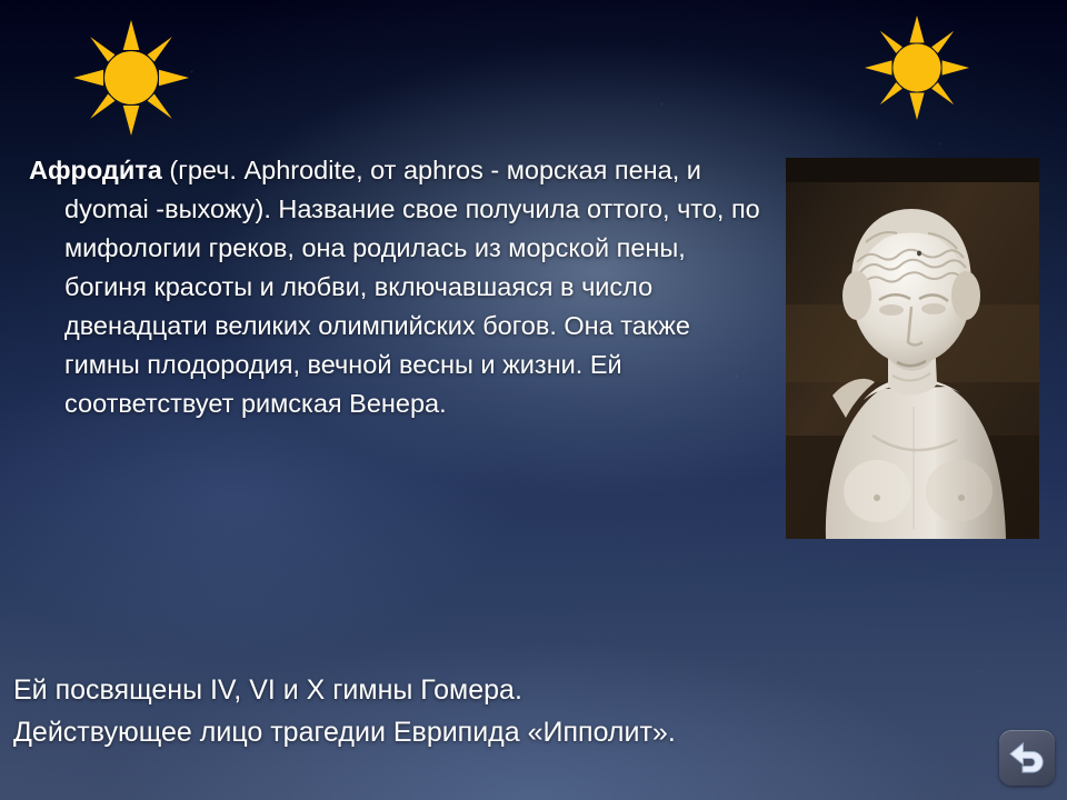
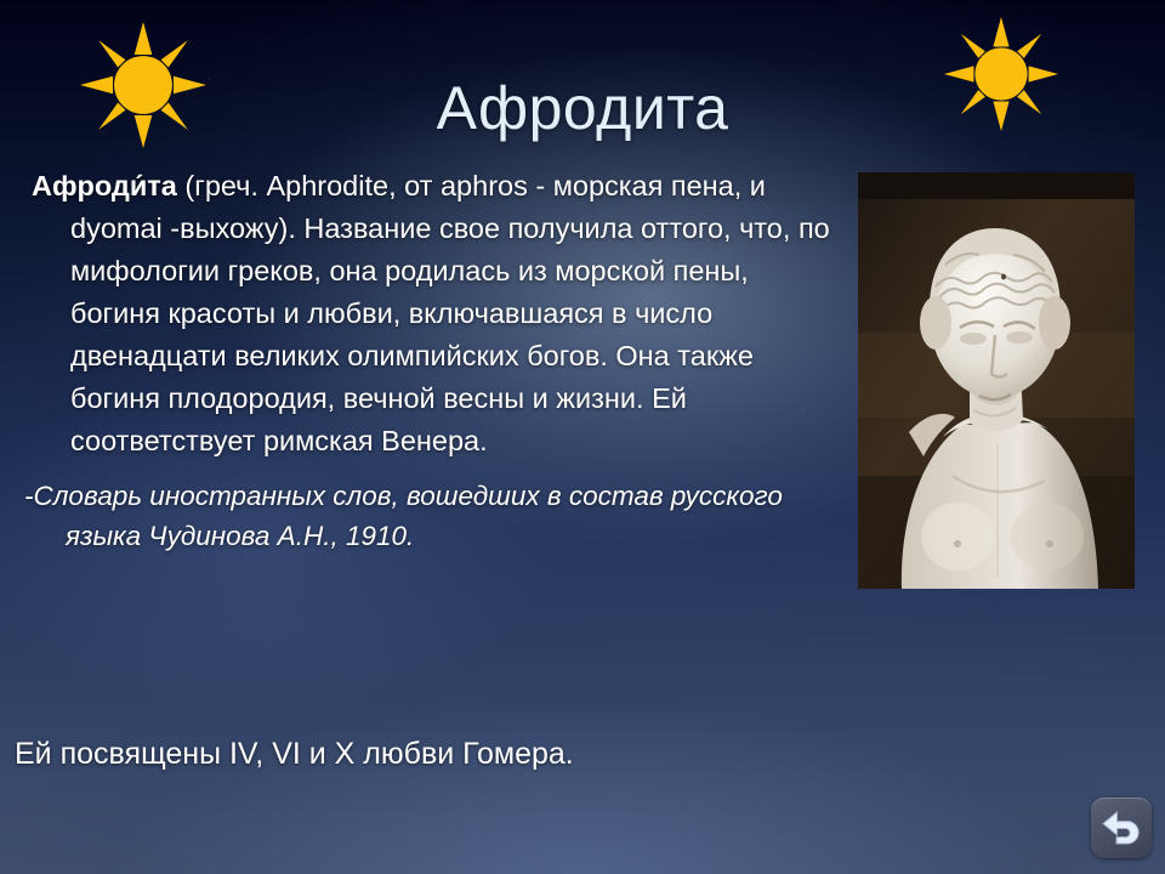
+ Афродита
- Афроди́та (греч. Aphrodite, от aphros - морская пена, и dyomai -выхожу). Название свое получила оттого, что, по мифологии греков, она родилась из морской пены, богиня красоты и любви, включавшаяся в число двенадцати великих олимпийских богов. Она также гимны плодородия, вечной весны и жизни. Ей соответствует римская Венера.
+ Афроди́та (греч. Aphrodite, от aphros - морская пена, и dyomai -выхожу). Название свое получила оттого, что, по мифологии греков, она родилась из морской пены, богиня красоты и любви, включавшаяся в число двенадцати великих олимпийских богов. Она также богиня плодородия, вечной весны и жизни. Ей соответствует римская Венера.
+ -Словарь иностранных слов, вошедших в состав русского языка Чудинова А.Н., 1910.
- Ей посвящены IV, VI и X гимны Гомера.
+ Ей посвящены IV, VI и X любви Гомера.
- Действующее лицо трагедии Еврипида «Ипполит».
